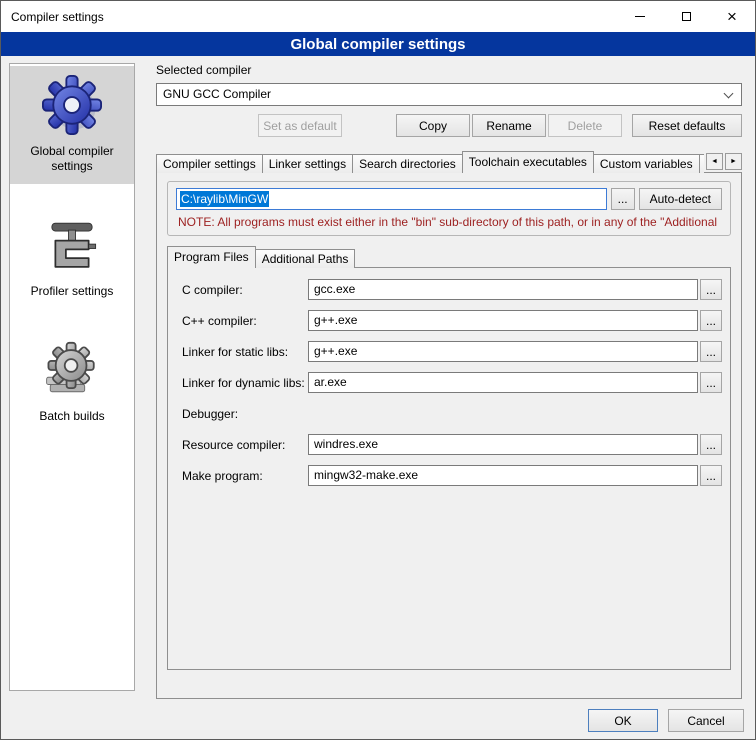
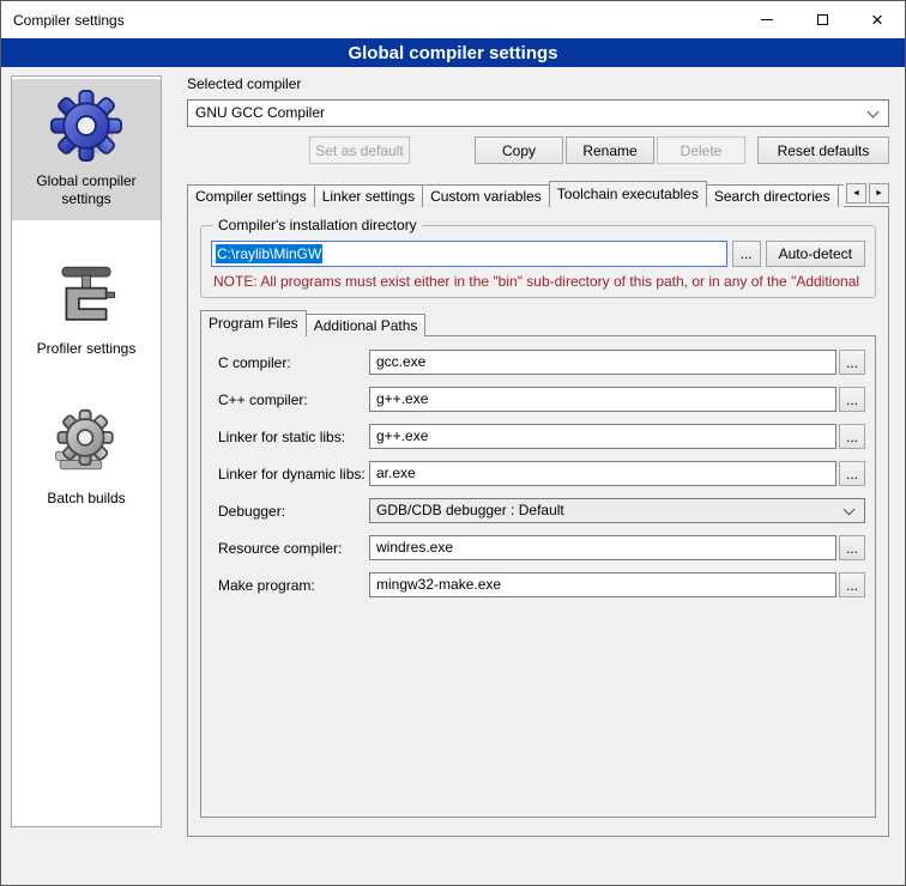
  Compiler settings
  ×
  Global compiler settings
  Global compiler settings
  Profiler settings
  Batch builds
  Selected compiler
  GNU GCC Compiler
  Set as default
  Copy
  Rename
  Delete
  Reset defaults
  Compiler settings
  Linker settings
- Search directories
+ Custom variables
  Toolchain executables
- Custom variables
+ Search directories
+ Compiler's installation directory
  C:\raylib\MinGW
  ...
  Auto-detect
  NOTE: All programs must exist either in the "bin" sub-directory of this path, or in any of the "Additional
  Program Files
  Additional Paths
  C compiler:
  gcc.exe
  ...
  C++ compiler:
  g++.exe
  ...
  Linker for static libs:
  g++.exe
  ...
  Linker for dynamic libs:
  ar.exe
  ...
  Debugger:
+ GDB/CDB debugger : Default
  Resource compiler:
  windres.exe
  ...
  Make program:
  mingw32-make.exe
  ...
- OK
- Cancel
